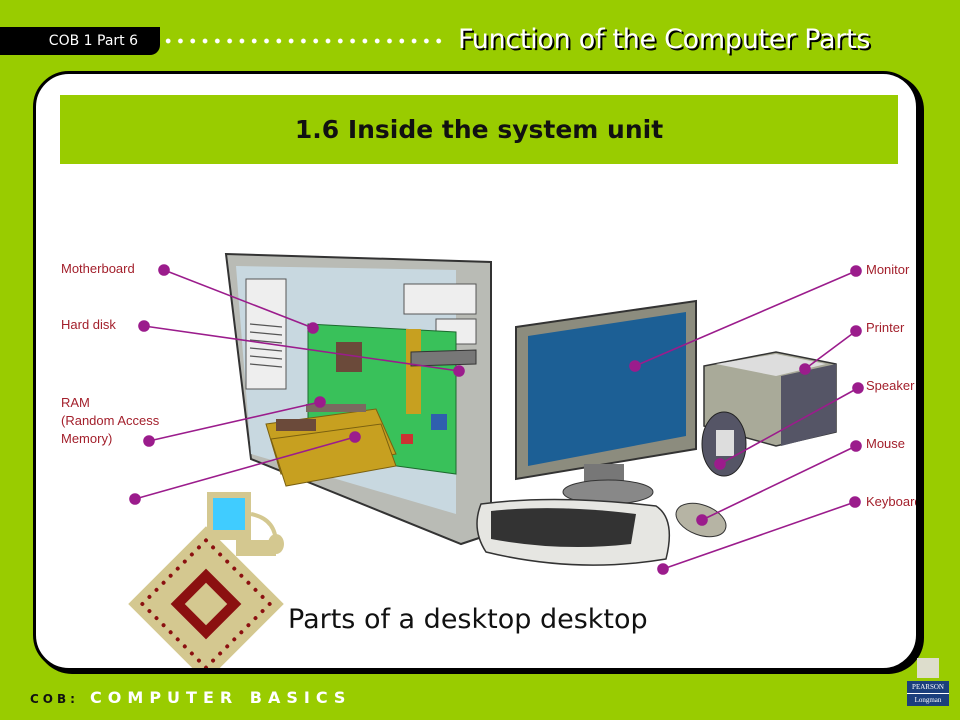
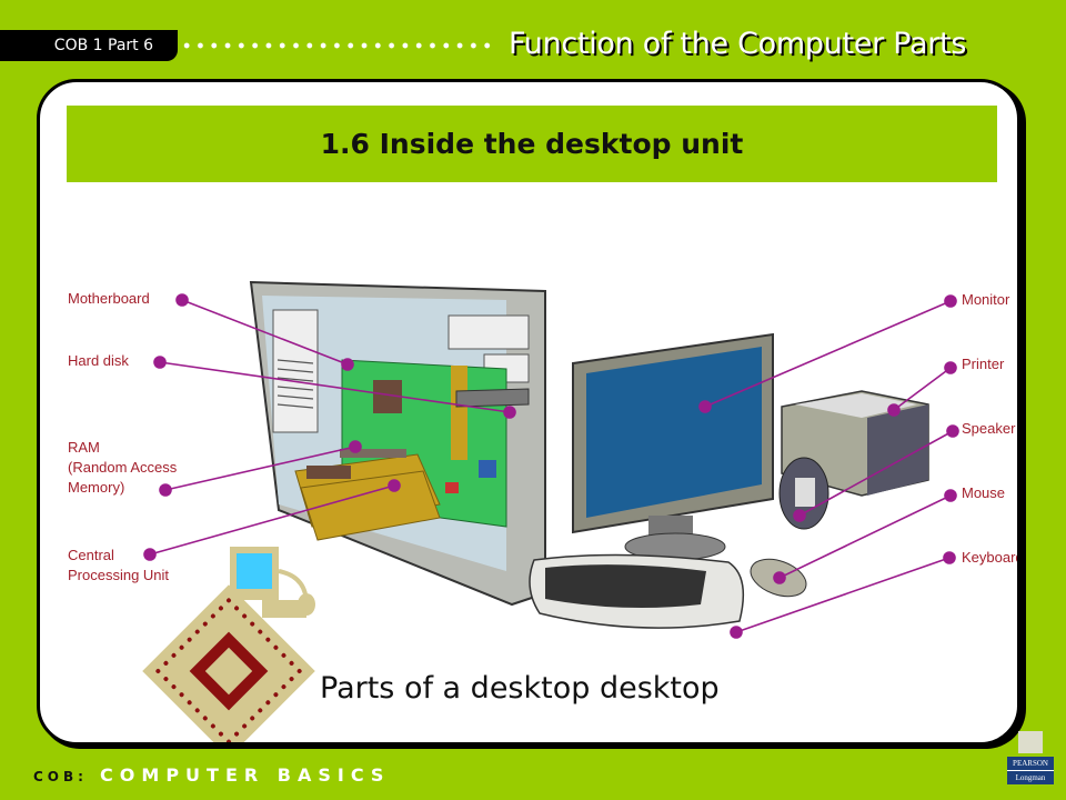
  COB 1 Part 6
  Function of the Computer Parts
- 1.6 Inside the system unit
+ 1.6 Inside the desktop unit
  Motherboard
  Hard disk
  RAM
  (Random Access
  Memory)
+ Central
+ Processing Unit
  Monitor
  Printer
  Speaker
  Mouse
  Keyboar
  Parts of a desktop desktop
  COB: COMPUTER BASICS
  PEARSON
  Longman
